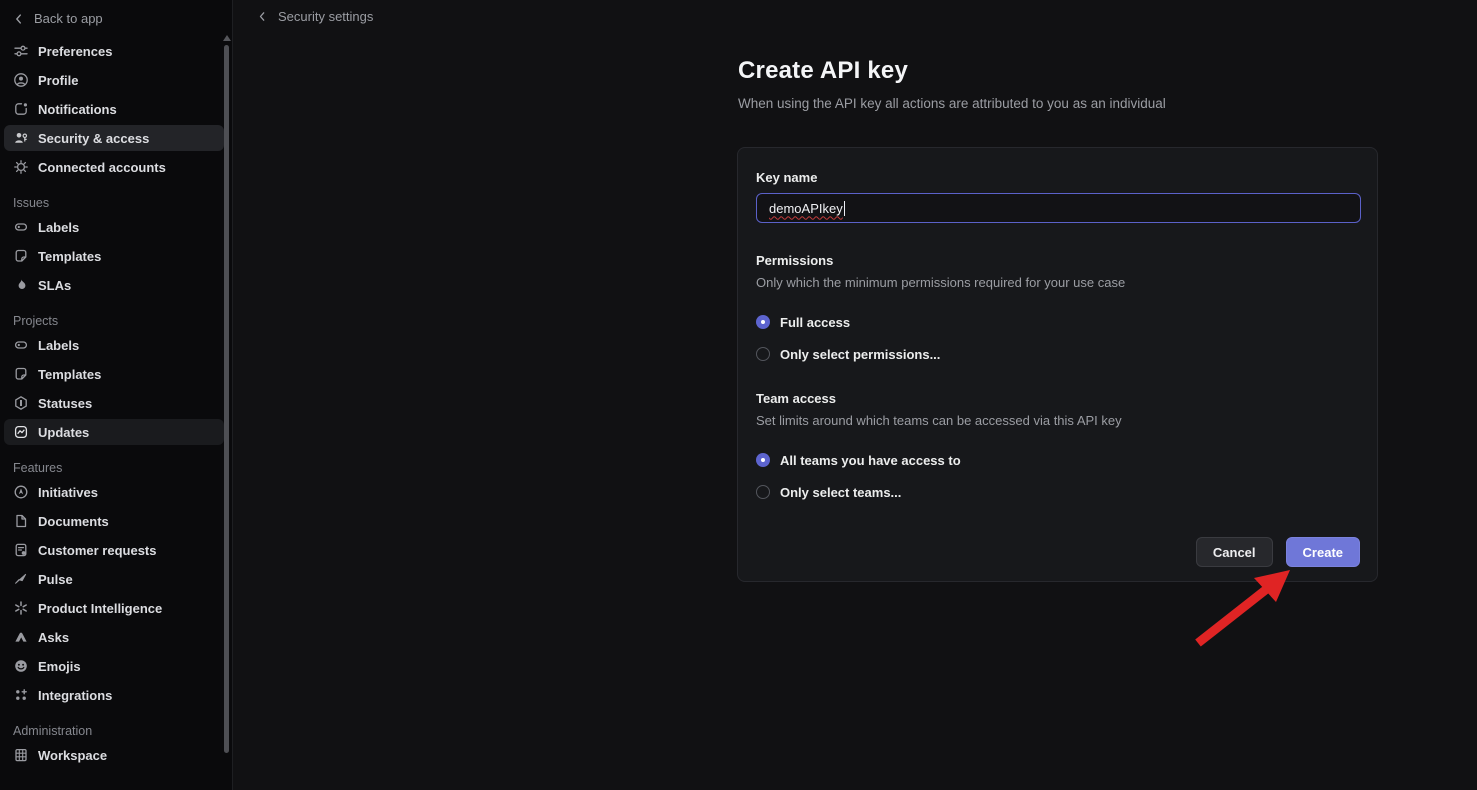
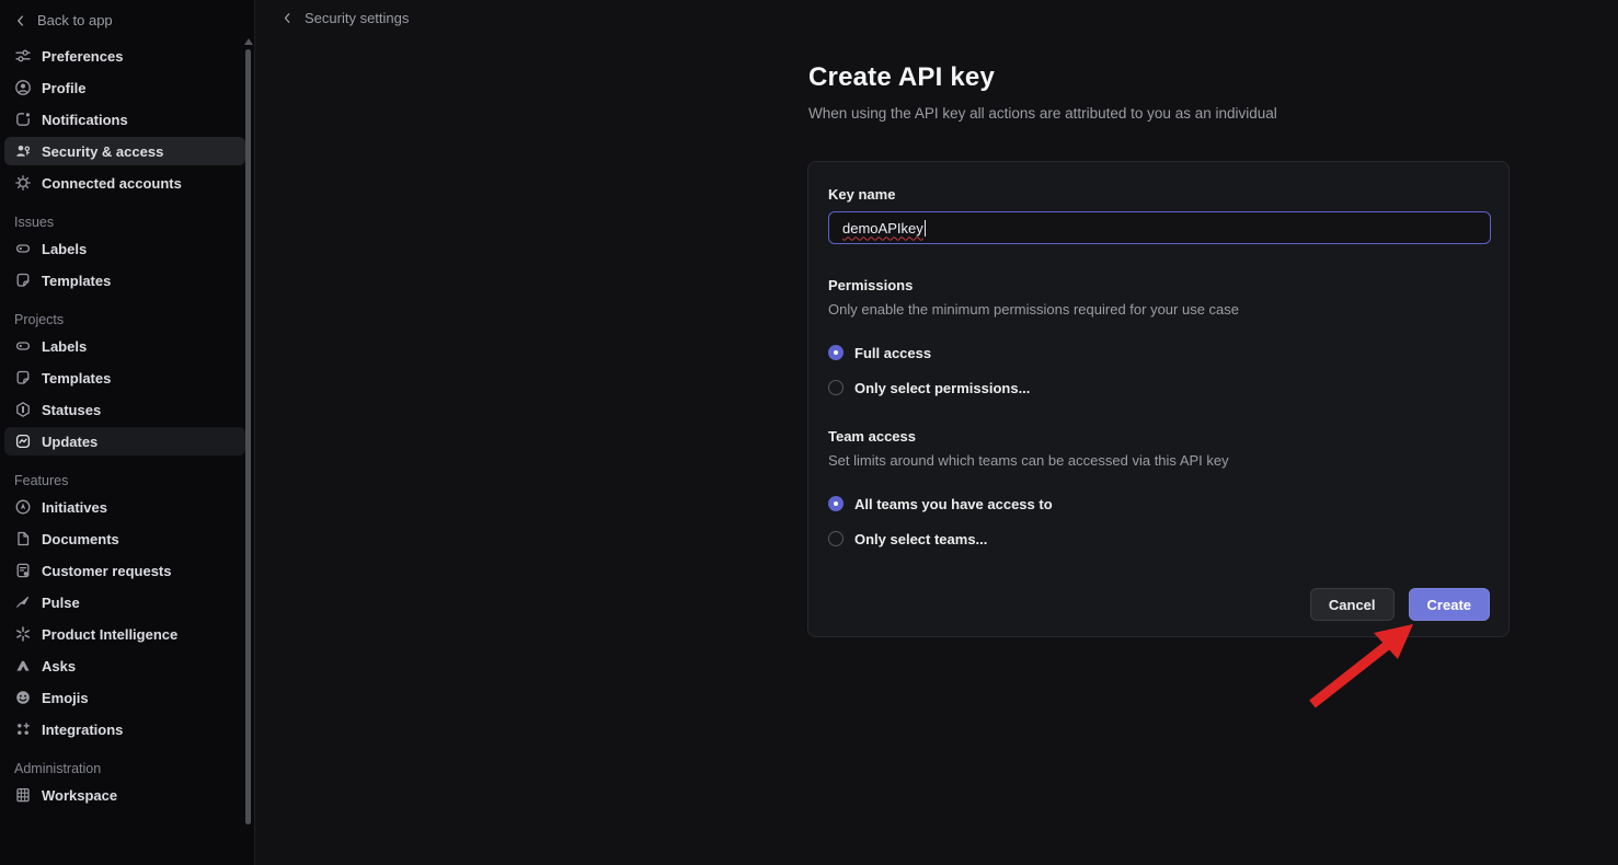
  Back to app
  Preferences
  Profile
  Notifications
  Security & access
  Connected accounts
  Issues
  Labels
  Templates
- SLAs
  Projects
  Labels
  Templates
  Statuses
  Updates
  Features
  Initiatives
  Documents
  Customer requests
  Pulse
  Product Intelligence
  Asks
  Emojis
  Integrations
  Administration
  Workspace
  Security settings
  Create API key
  When using the API key all actions are attributed to you as an individual
  Key name
  demoAPIkey
  Permissions
- Only which the minimum permissions required for your use case
+ Only enable the minimum permissions required for your use case
  Full access
  Only select permissions...
  Team access
  Set limits around which teams can be accessed via this API key
  All teams you have access to
  Only select teams...
  Cancel
  Create
